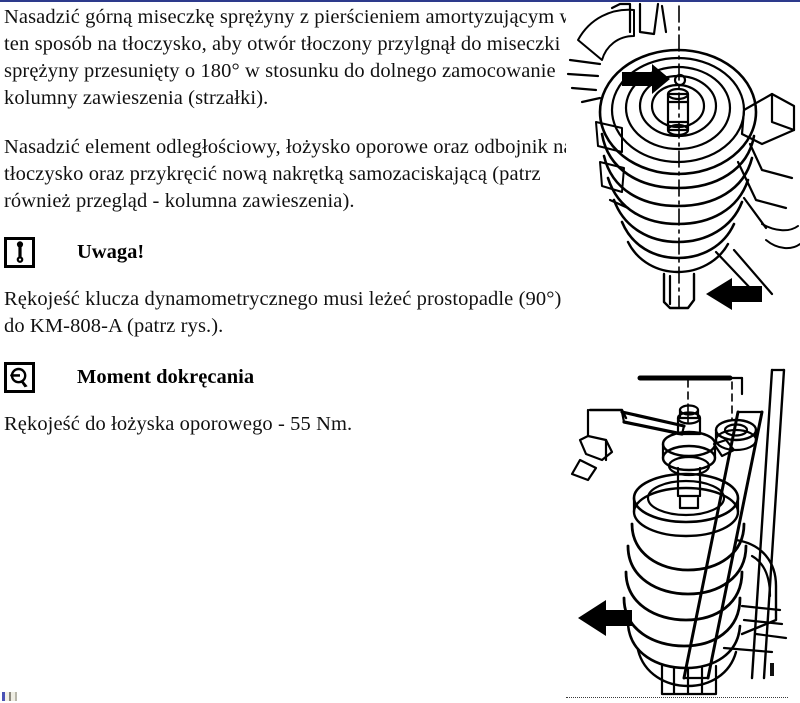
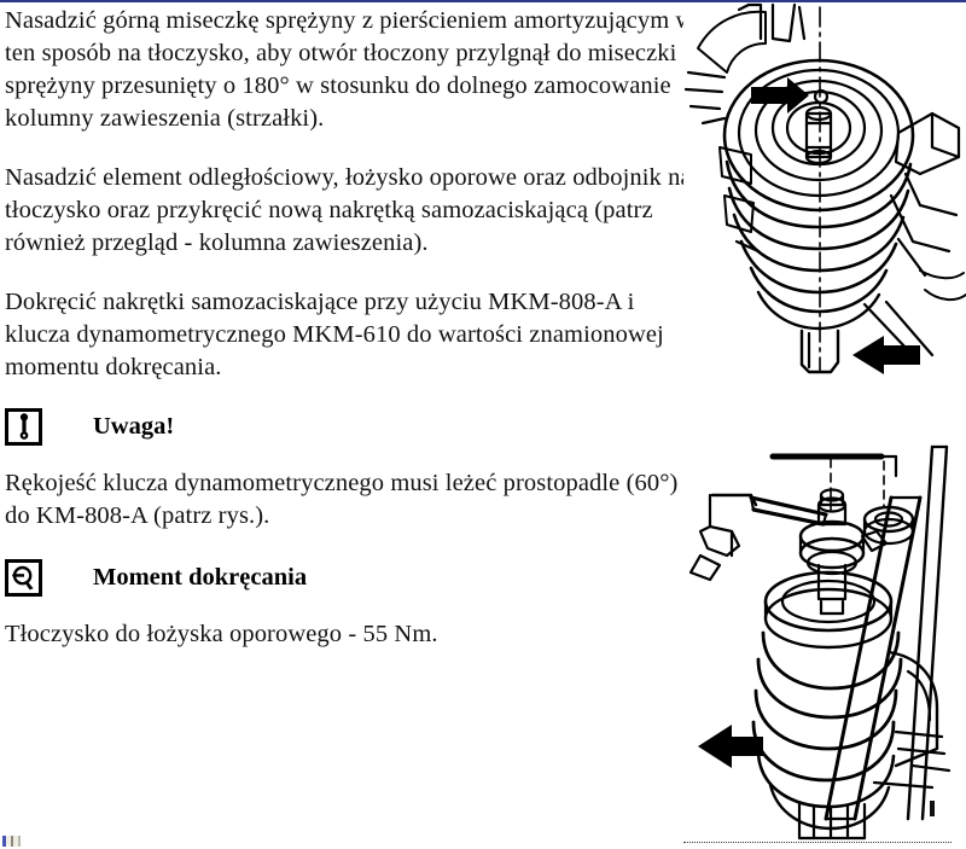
  Nasadzić górną miseczkę sprężyny z pierścieniem amortyzującym ten sposób na tłoczysko, aby otwór tłoczony przylgnął do miseczki sprężyny przesunięty o 180° w stosunku do dolnego zamocowanie kolumny zawieszenia (strzałki).
  Nasadzić element odległościowy, łożysko oporowe oraz odbojnik n tłoczysko oraz przykręcić nową nakrętką samozaciskającą (patrz również przegląd - kolumna zawieszenia).
+ Dokręcić nakrętki samozaciskające przy użyciu MKM-808-A i klucza dynamometrycznego MKM-610 do wartości znamionowej momentu dokręcania.
  Uwaga!
- Rękojeść klucza dynamometrycznego musi leżeć prostopadle (90°) do KM-808-A (patrz rys.).
+ Rękojeść klucza dynamometrycznego musi leżeć prostopadle (60°) do KM-808-A (patrz rys.).
  Moment dokręcania
- Rękojeść do łożyska oporowego - 55 Nm.
+ Tłoczysko do łożyska oporowego - 55 Nm.
